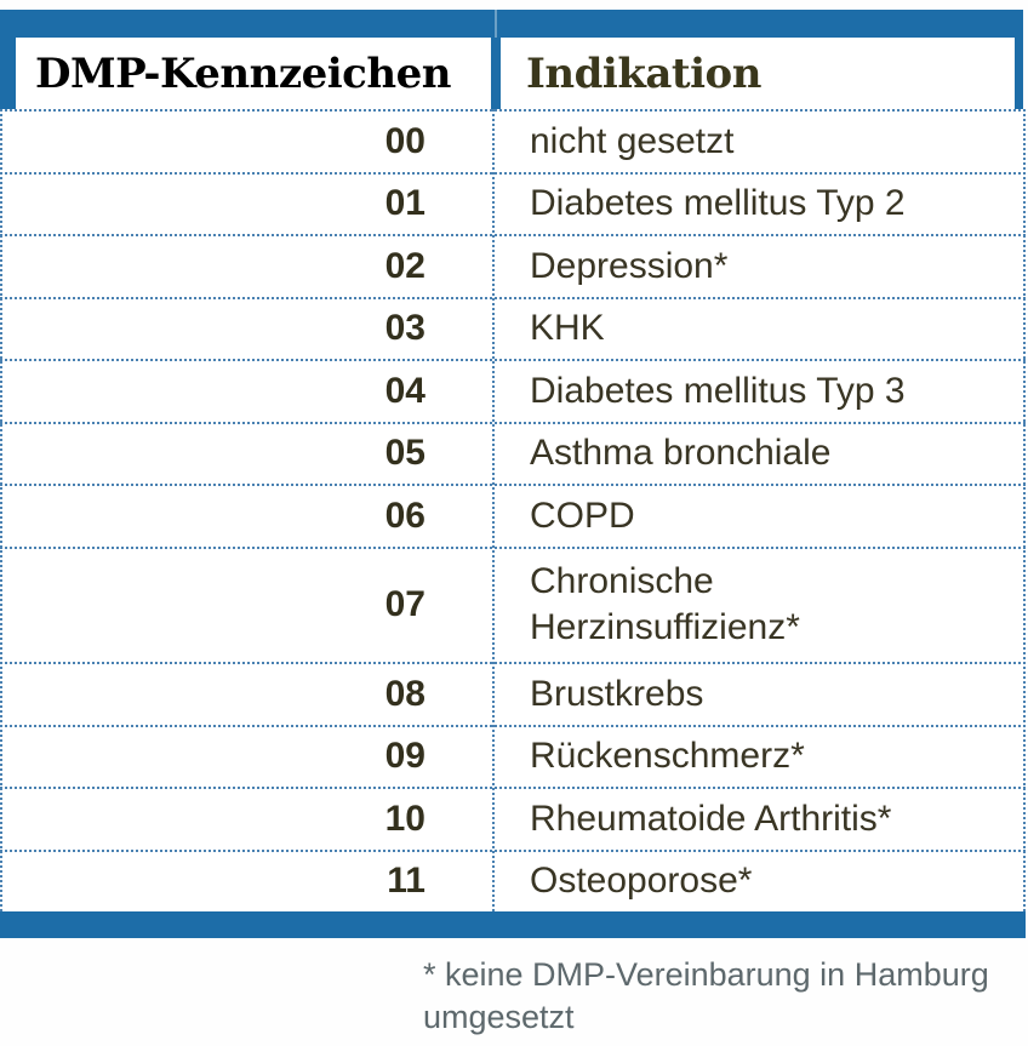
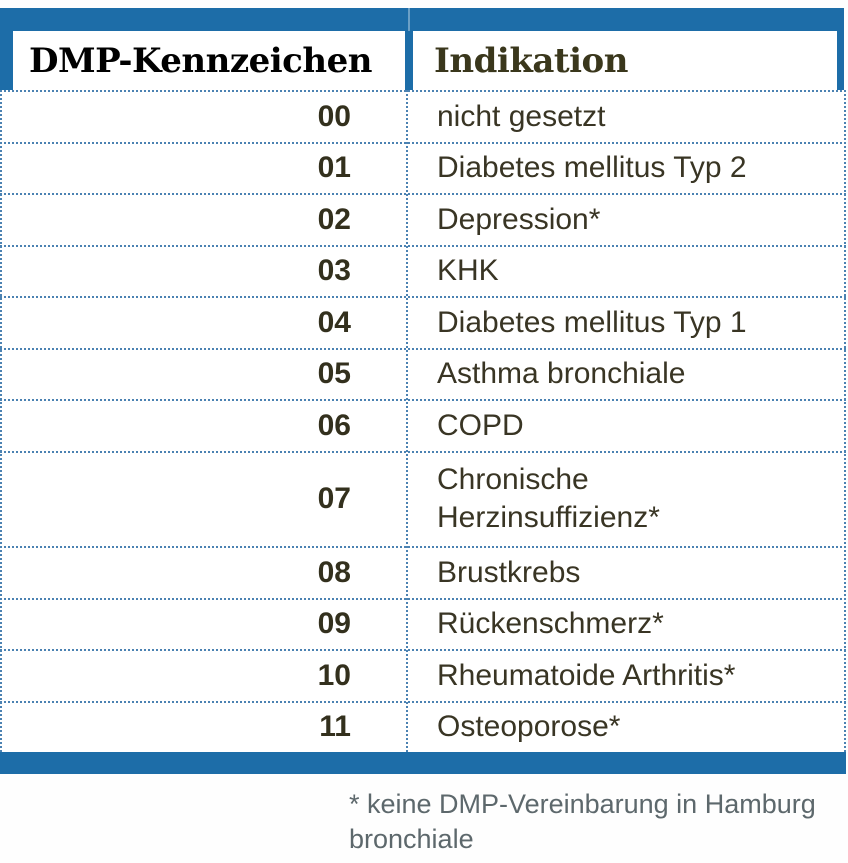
  DMP-Kennzeichen
  Indikation
  00
  nicht gesetzt
  01
  Diabetes mellitus Typ 2
  02
  Depression*
  03
  KHK
  04
- Diabetes mellitus Typ 3
+ Diabetes mellitus Typ 1
  05
  Asthma bronchiale
  06
  COPD
  07
  Chronische Herzinsuffizienz*
  08
  Brustkrebs
  09
  Rückenschmerz*
  10
  Rheumatoide Arthritis*
  11
  Osteoporose*
- * keine DMP-Vereinbarung in Hamburg umgesetzt
+ * keine DMP-Vereinbarung in Hamburg bronchiale
